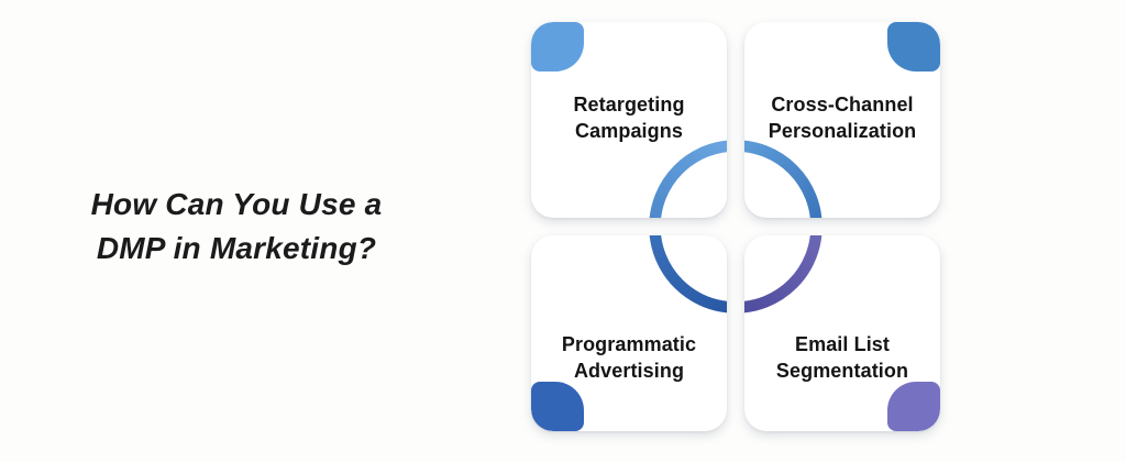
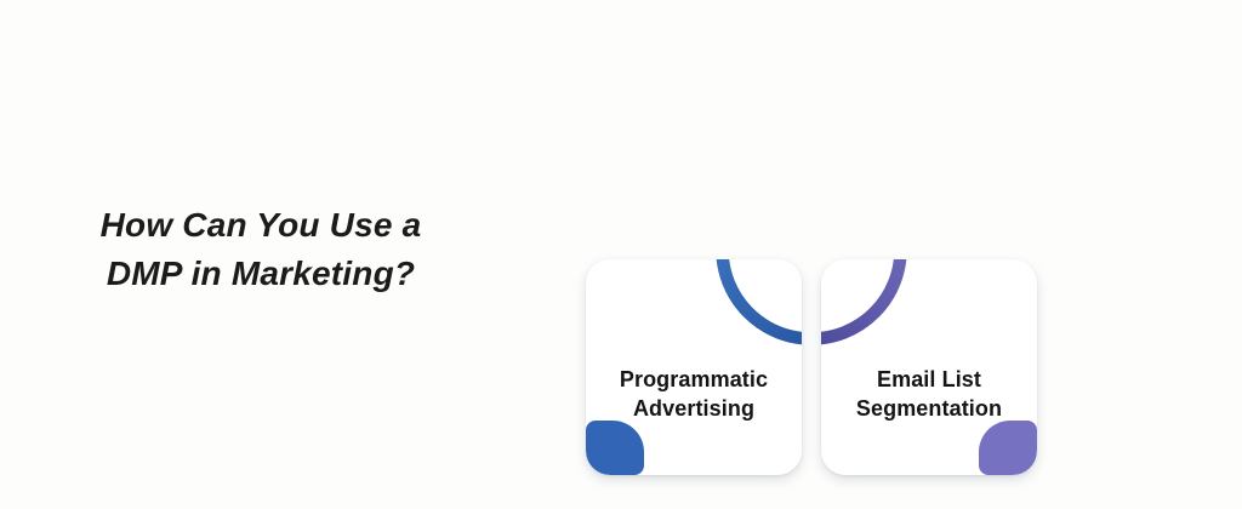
  How Can You Use a
  DMP in Marketing?
- Retargeting
- Campaigns
- Cross-Channel
- Personalization
  Programmatic
  Advertising
  Email List
  Segmentation
